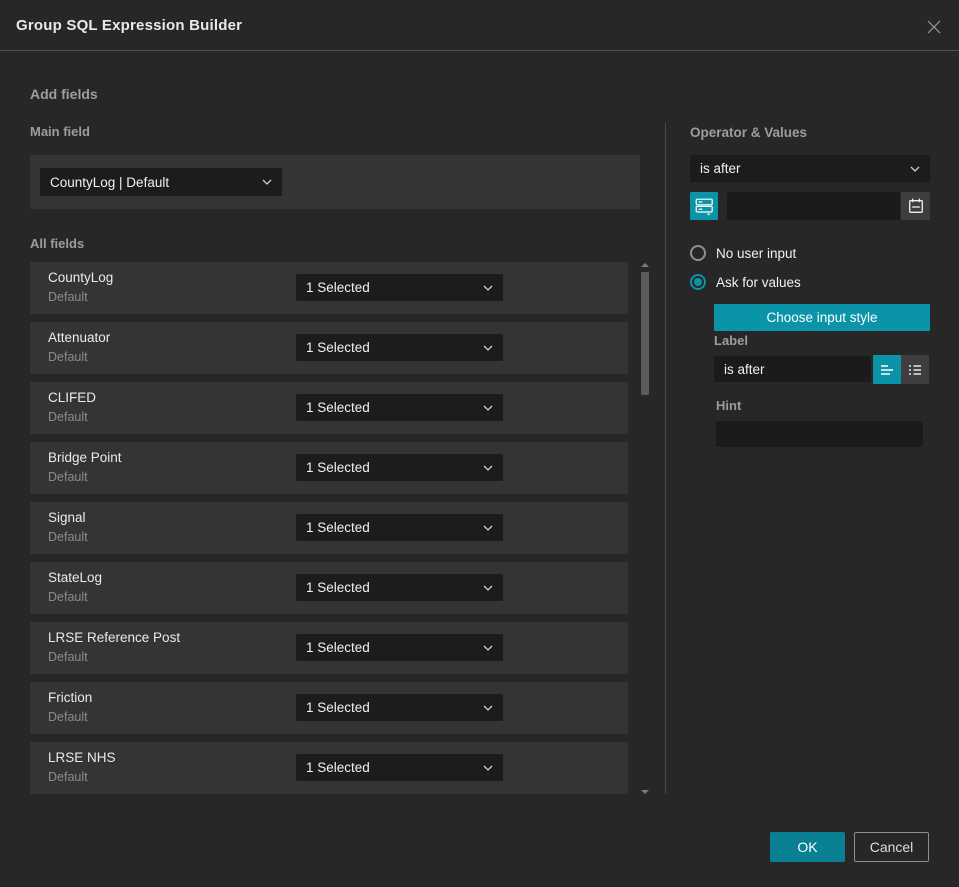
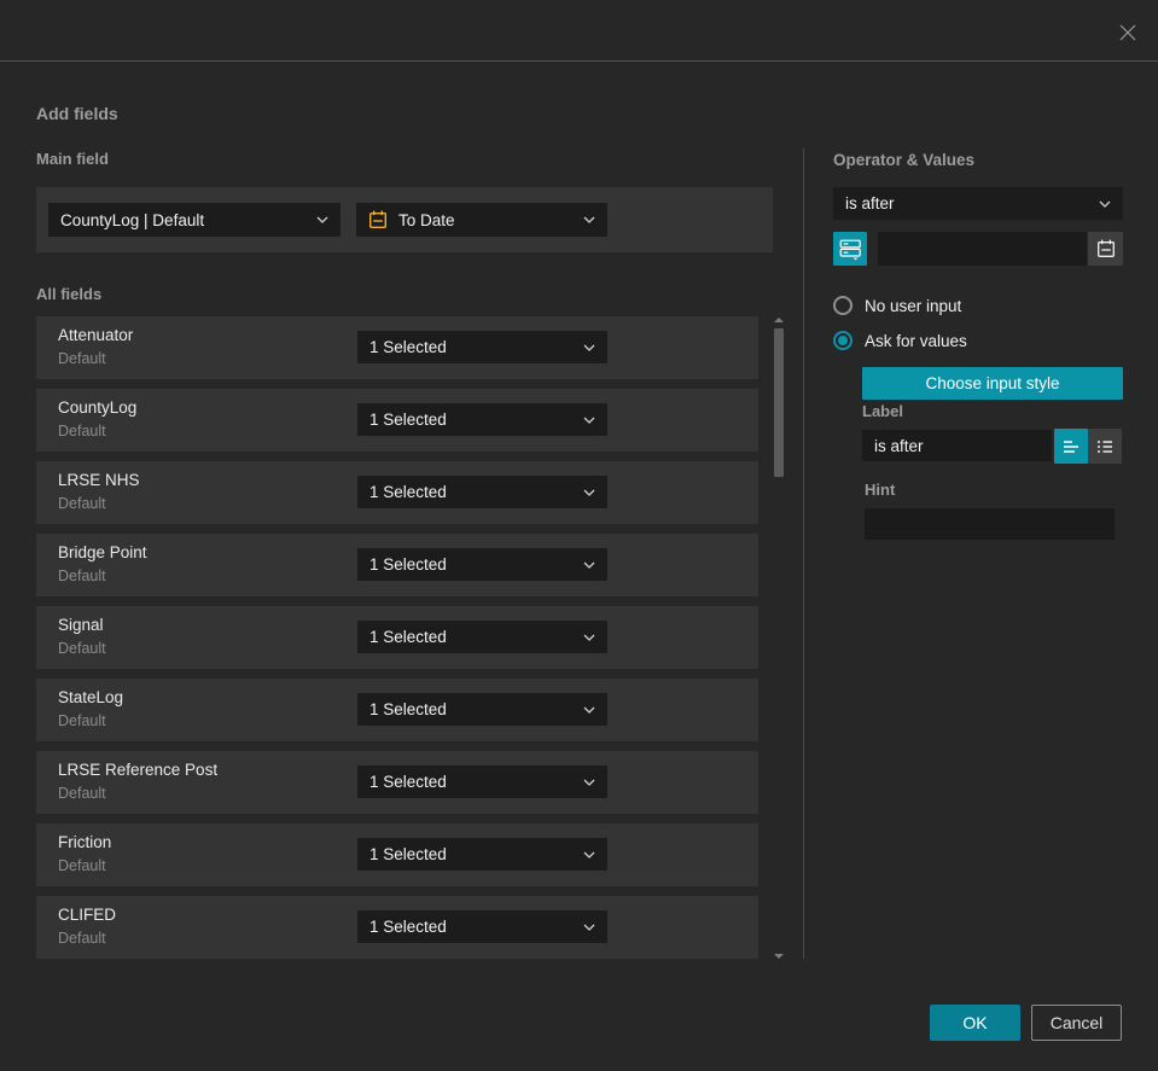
- Group SQL Expression Builder
  Add fields
  Main field
  CountyLog | Default
+ To Date
  All fields
- CountyLog
+ Attenuator
  Default
  1 Selected
- Attenuator
+ CountyLog
  Default
  1 Selected
- CLIFED
+ LRSE NHS
  Default
  1 Selected
  Bridge Point
  Default
  1 Selected
  Signal
  Default
  1 Selected
  StateLog
  Default
  1 Selected
  LRSE Reference Post
  Default
  1 Selected
  Friction
  Default
  1 Selected
- LRSE NHS
+ CLIFED
  Default
  1 Selected
  Operator & Values
  is after
  No user input
  Ask for values
  Choose input style
  Label
  is after
  Hint
  OK
  Cancel
